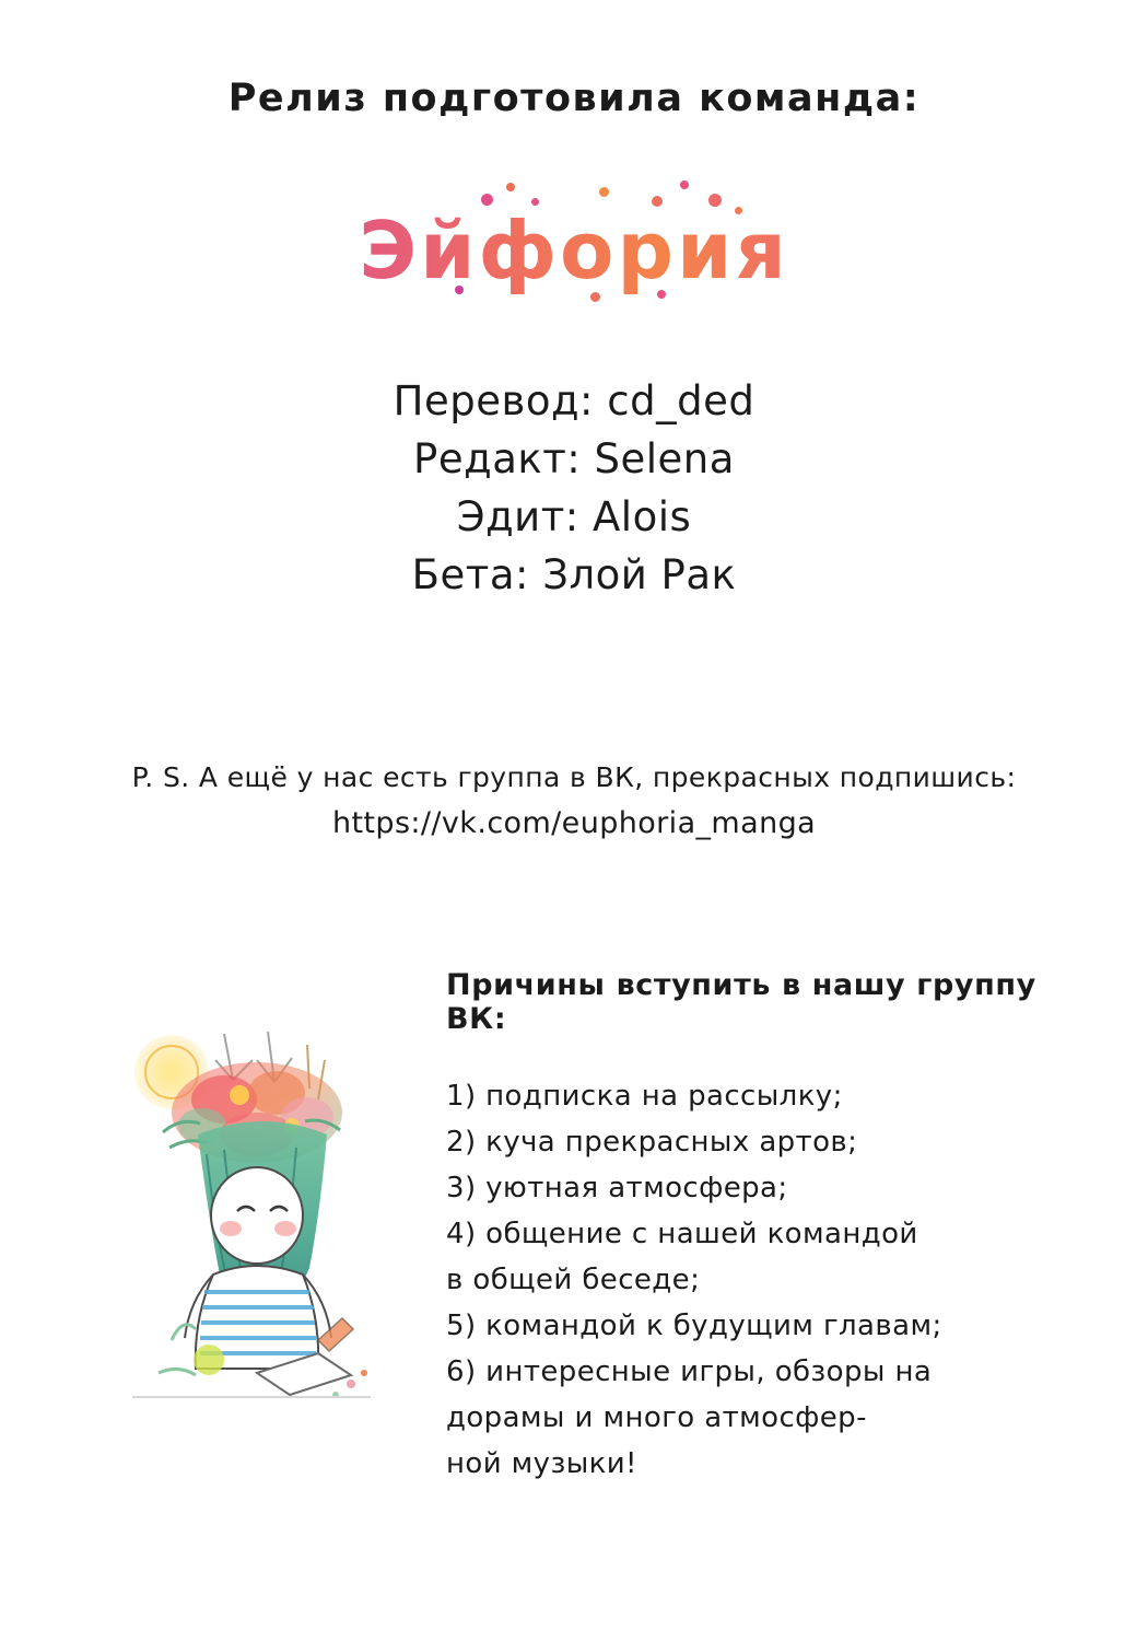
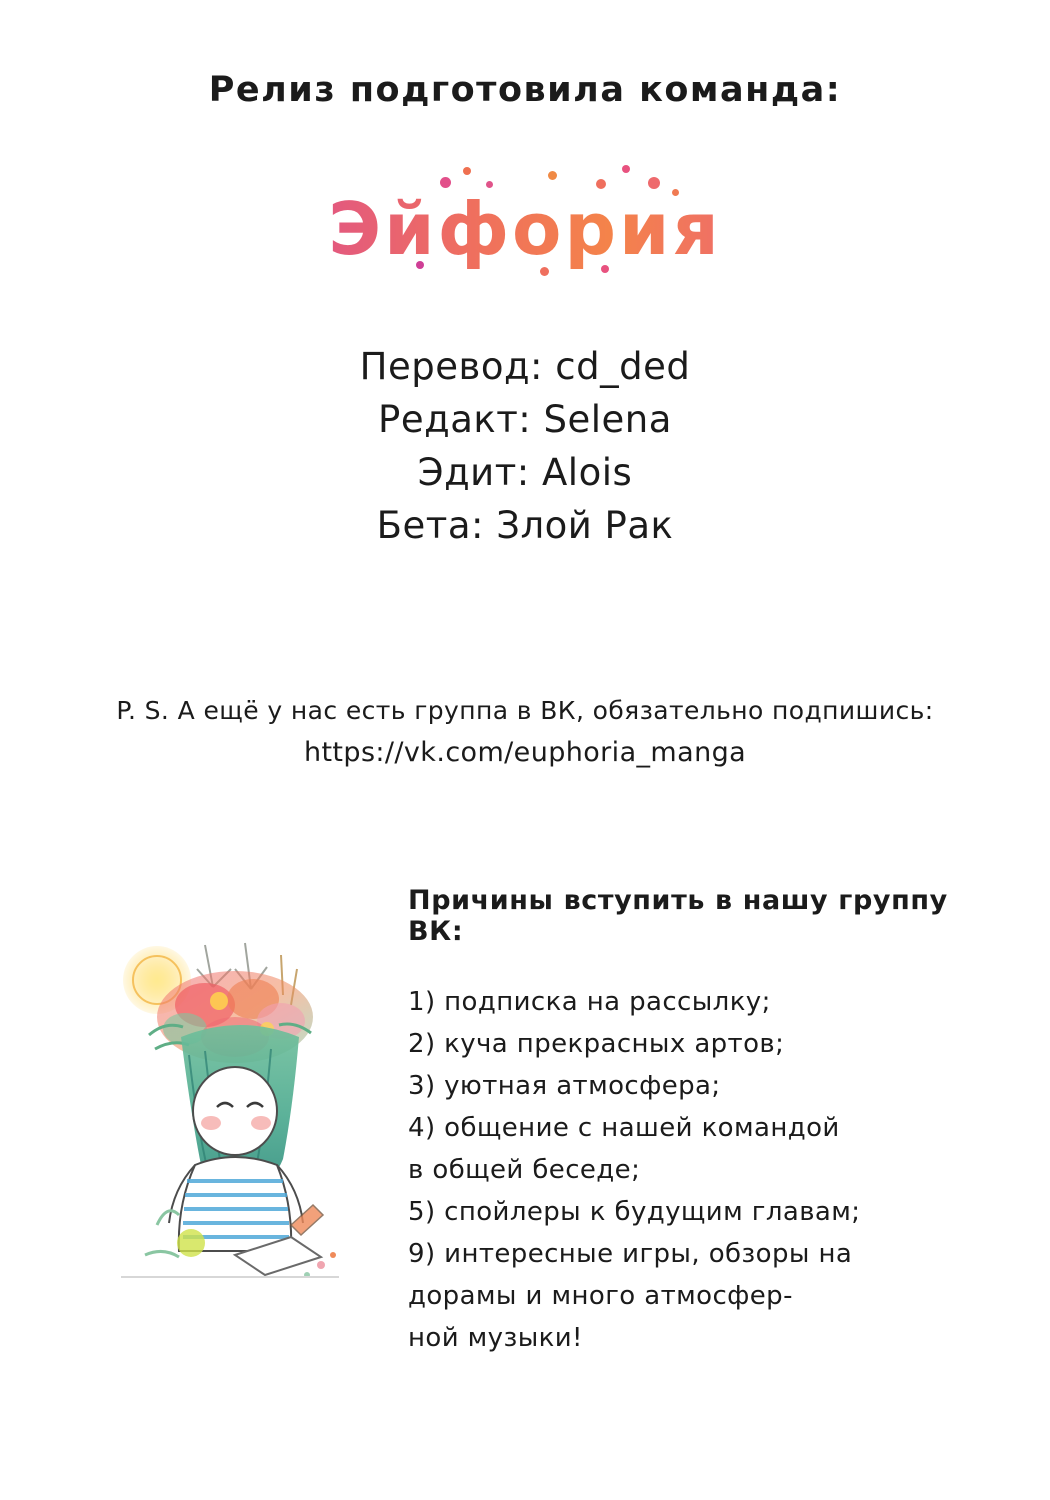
  Релиз подготовила команда:
  Эйфория
  Перевод: cd_ded
  Редакт: Selena
  Эдит: Alois
  Бета: Злой Рак
- P. S. А ещё у нас есть группа в ВК, прекрасных подпишись:
+ P. S. А ещё у нас есть группа в ВК, обязательно подпишись:
  https://vk.com/euphoria_manga
  Причины вступить в нашу группу ВК:
  1) подписка на рассылку;
  2) куча прекрасных артов;
  3) уютная атмосфера;
  4) общение с нашей командой
  в общей беседе;
- 5) командой к будущим главам;
+ 5) спойлеры к будущим главам;
- 6) интересные игры, обзоры на
+ 9) интересные игры, обзоры на
  дорамы и много атмосфер-
  ной музыки!
